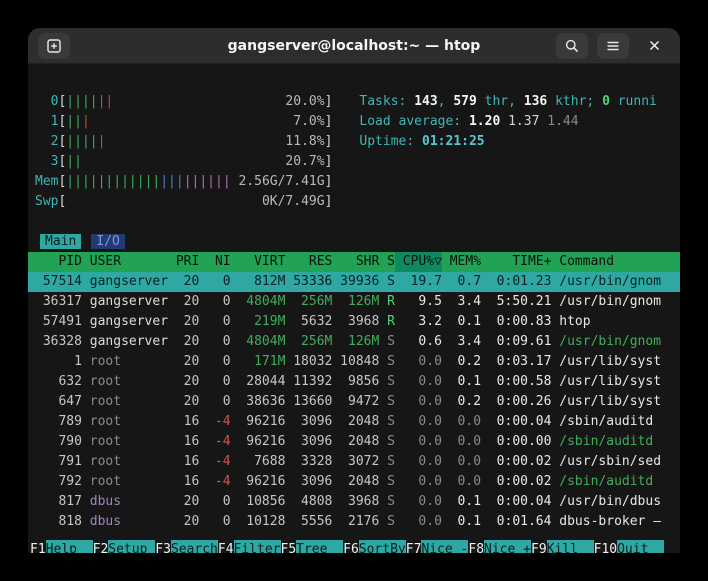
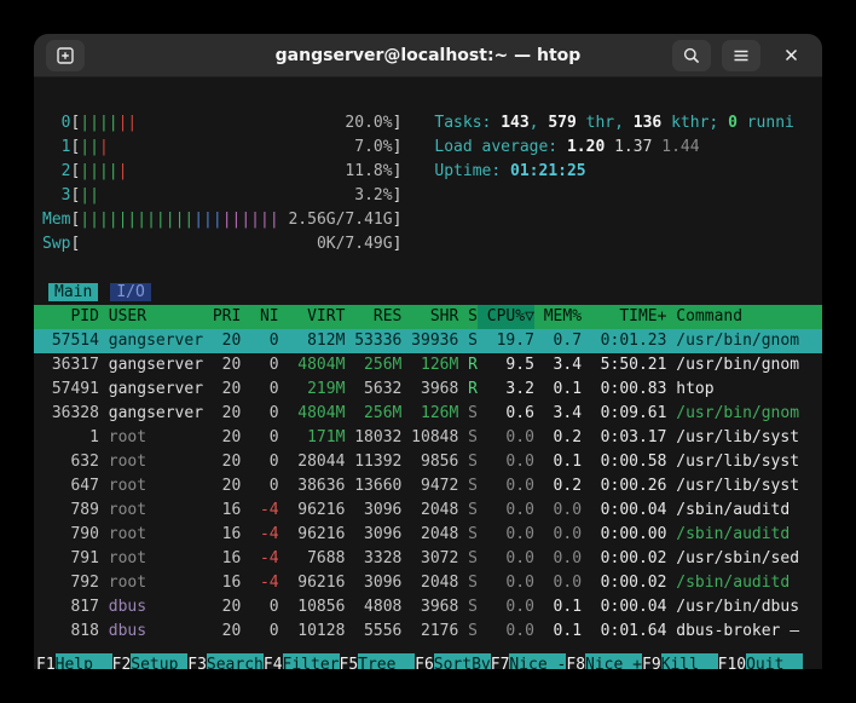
  gangserver@localhost:~ — htop
  0[||||||
  20.0%
  ]
  1[|||
  7.0%
  ]
  2[|||||
  11.8%
  ]
  3[||
- 20.7%
+ 3.2%
  ]
  Mem[|||||||||||||||||||||
  2.56G/7.41G
  ]
  Swp[
  0K/7.49G
  ]
  Tasks: 143, 579 thr, 136 kthr; 0 runni
  Load average: 1.20 1.37 1.44
  Uptime: 01:21:25
  Main I/O
  PID USER PRI NI VIRT RES SHR S CPU%▽ MEM% TIME+ Command
  57514 gangserver 20 0 812M 53336 39936 S 19.7 0.7 0:01.23 /usr/bin/gnom
  36317 gangserver 20 0 4804M 256M 126M R 9.5 3.4 5:50.21 /usr/bin/gnom
  57491 gangserver 20 0 219M 5632 3968 R 3.2 0.1 0:00.83 htop
  36328 gangserver 20 0 4804M 256M 126M S 0.6 3.4 0:09.61 /usr/bin/gnom
  1 root 20 0 171M 18032 10848 S 0.0 0.2 0:03.17 /usr/lib/syst
  632 root 20 0 28044 11392 9856 S 0.0 0.1 0:00.58 /usr/lib/syst
  647 root 20 0 38636 13660 9472 S 0.0 0.2 0:00.26 /usr/lib/syst
  789 root 16 -4 96216 3096 2048 S 0.0 0.0 0:00.04 /sbin/auditd
  790 root 16 -4 96216 3096 2048 S 0.0 0.0 0:00.00 /sbin/auditd
  791 root 16 -4 7688 3328 3072 S 0.0 0.0 0:00.02 /usr/sbin/sed
  792 root 16 -4 96216 3096 2048 S 0.0 0.0 0:00.02 /sbin/auditd
  817 dbus 20 0 10856 4808 3968 S 0.0 0.1 0:00.04 /usr/bin/dbus
  818 dbus 20 0 10128 5556 2176 S 0.0 0.1 0:01.64 dbus-broker –
  F1
  Help
  F2
  Setup
  F3
  Search
  F4
  Filter
  F5
  Tree
  F6
  SortBy
  F7
  Nice -
  F8
  Nice +
  F9
  Kill
  F10
  Quit
